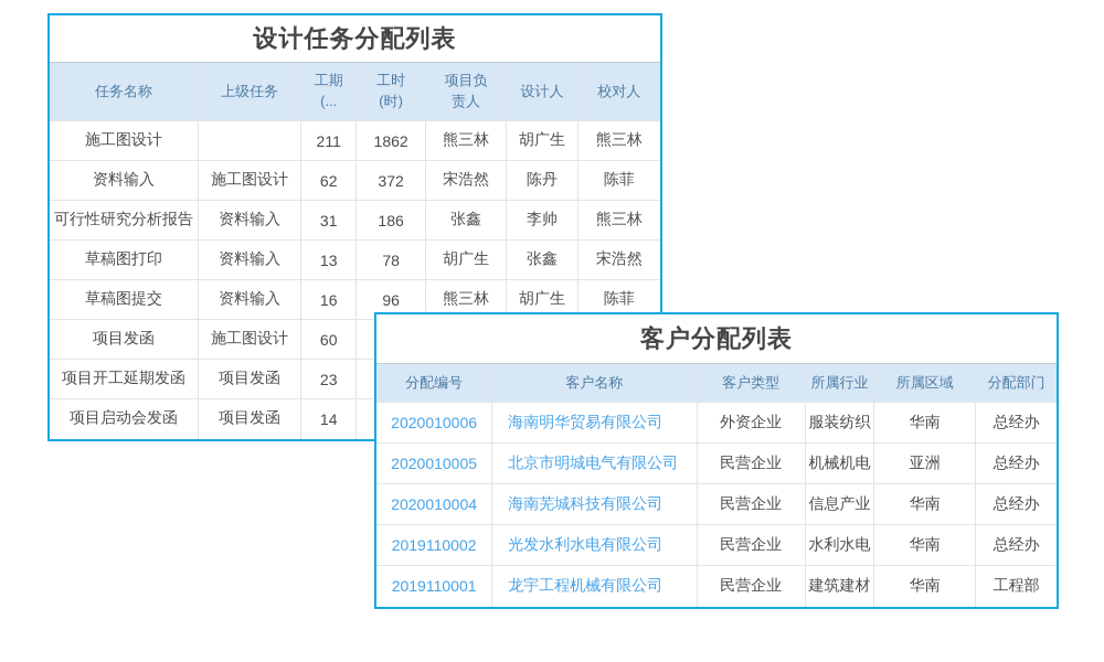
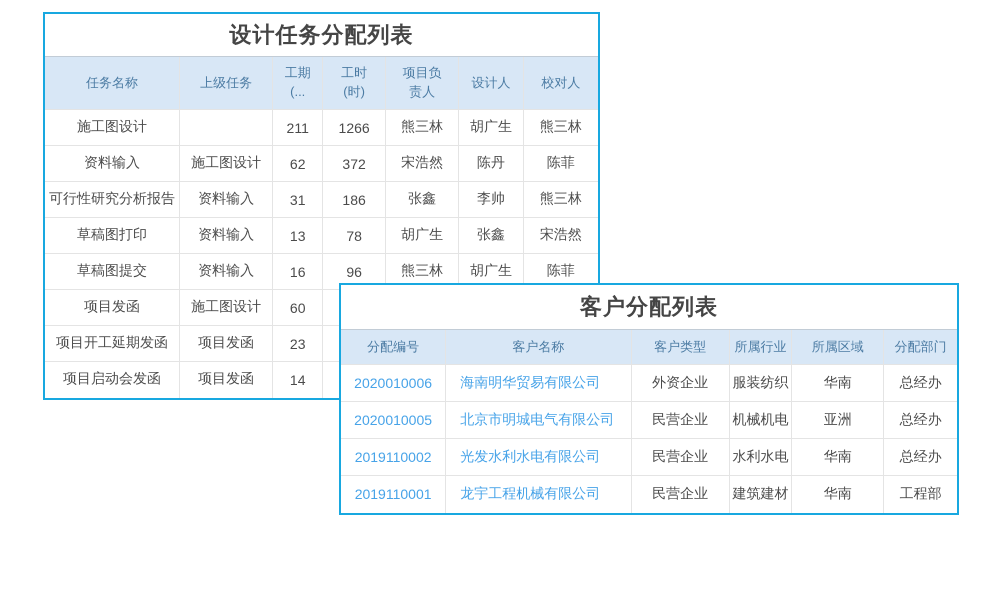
  设计任务分配列表
  任务名称	上级任务	工期 (...	工时 (时)	项目负 责人	设计人	校对人
- 施工图设计		211	1862	熊三林	胡广生	熊三林
+ 施工图设计		211	1266	熊三林	胡广生	熊三林
  资料输入	施工图设计	62	372	宋浩然	陈丹	陈菲
  可行性研究分析报告	资料输入	31	186	张鑫	李帅	熊三林
  草稿图打印	资料输入	13	78	胡广生	张鑫	宋浩然
  草稿图提交	资料输入	16	96	熊三林	胡广生	陈菲
  项目发函	施工图设计	60
  项目开工延期发函	项目发函	23
  项目启动会发函	项目发函	14
  客户分配列表
  分配编号	客户名称	客户类型	所属行业	所属区域	分配部门
  2020010006	海南明华贸易有限公司	外资企业	服装纺织	华南	总经办
  2020010005	北京市明城电气有限公司	民营企业	机械机电	亚洲	总经办
- 2020010004	海南芜城科技有限公司	民营企业	信息产业	华南	总经办
  2019110002	光发水利水电有限公司	民营企业	水利水电	华南	总经办
  2019110001	龙宇工程机械有限公司	民营企业	建筑建材	华南	工程部
